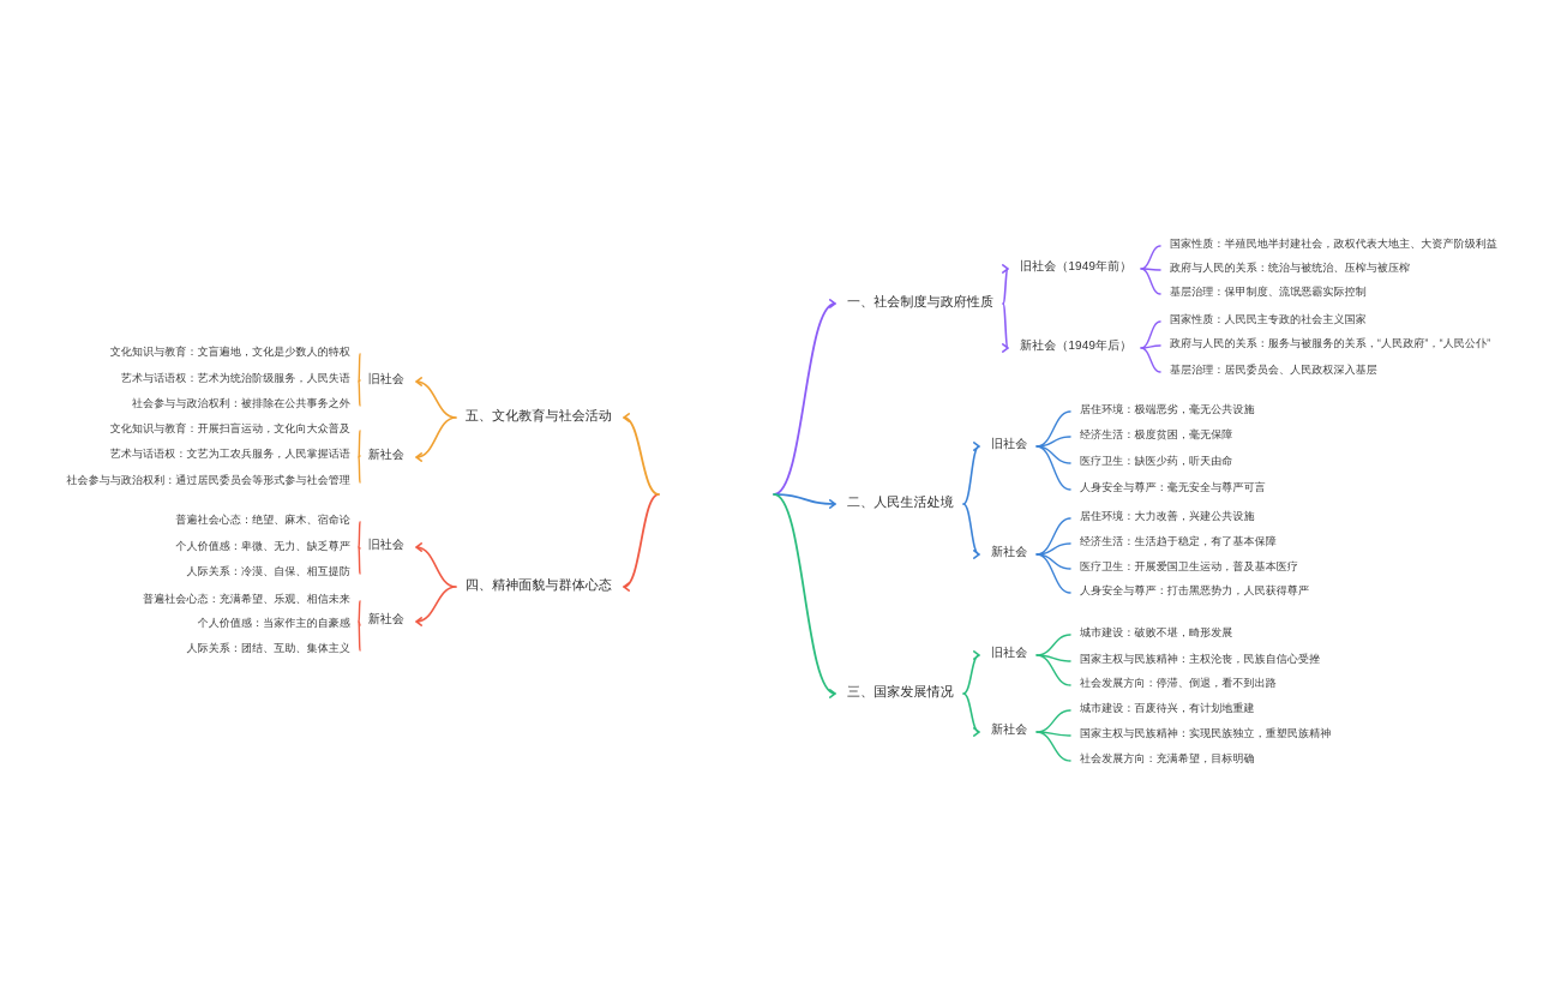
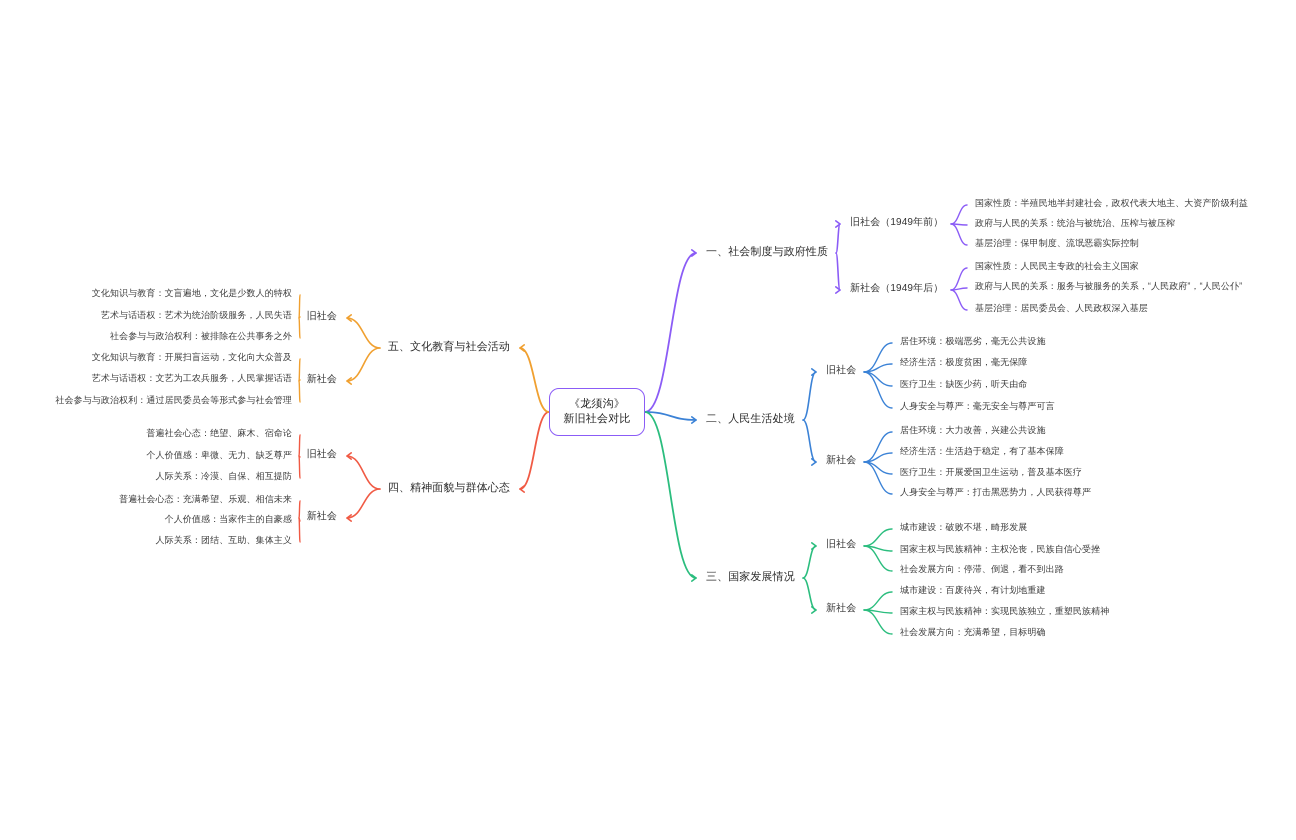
+ 《龙须沟》
+ 新旧社会对比
  一、社会制度与政府性质
  旧社会（1949年前）
  国家性质：半殖民地半封建社会，政权代表大地主、大资产阶级利益
  政府与人民的关系：统治与被统治、压榨与被压榨
  基层治理：保甲制度、流氓恶霸实际控制
  新社会（1949年后）
  国家性质：人民民主专政的社会主义国家
  政府与人民的关系：服务与被服务的关系，“人民政府”，“人民公仆”
  基层治理：居民委员会、人民政权深入基层
  二、人民生活处境
  旧社会
  居住环境：极端恶劣，毫无公共设施
  经济生活：极度贫困，毫无保障
  医疗卫生：缺医少药，听天由命
  人身安全与尊严：毫无安全与尊严可言
  新社会
  居住环境：大力改善，兴建公共设施
  经济生活：生活趋于稳定，有了基本保障
  医疗卫生：开展爱国卫生运动，普及基本医疗
  人身安全与尊严：打击黑恶势力，人民获得尊严
  三、国家发展情况
  旧社会
  城市建设：破败不堪，畸形发展
  国家主权与民族精神：主权沦丧，民族自信心受挫
  社会发展方向：停滞、倒退，看不到出路
  新社会
  城市建设：百废待兴，有计划地重建
  国家主权与民族精神：实现民族独立，重塑民族精神
  社会发展方向：充满希望，目标明确
  四、精神面貌与群体心态
  旧社会
  普遍社会心态：绝望、麻木、宿命论
  个人价值感：卑微、无力、缺乏尊严
  人际关系：冷漠、自保、相互提防
  新社会
  普遍社会心态：充满希望、乐观、相信未来
  个人价值感：当家作主的自豪感
  人际关系：团结、互助、集体主义
  五、文化教育与社会活动
  旧社会
  文化知识与教育：文盲遍地，文化是少数人的特权
  艺术与话语权：艺术为统治阶级服务，人民失语
  社会参与与政治权利：被排除在公共事务之外
  新社会
  文化知识与教育：开展扫盲运动，文化向大众普及
  艺术与话语权：文艺为工农兵服务，人民掌握话语
  社会参与与政治权利：通过居民委员会等形式参与社会管理
